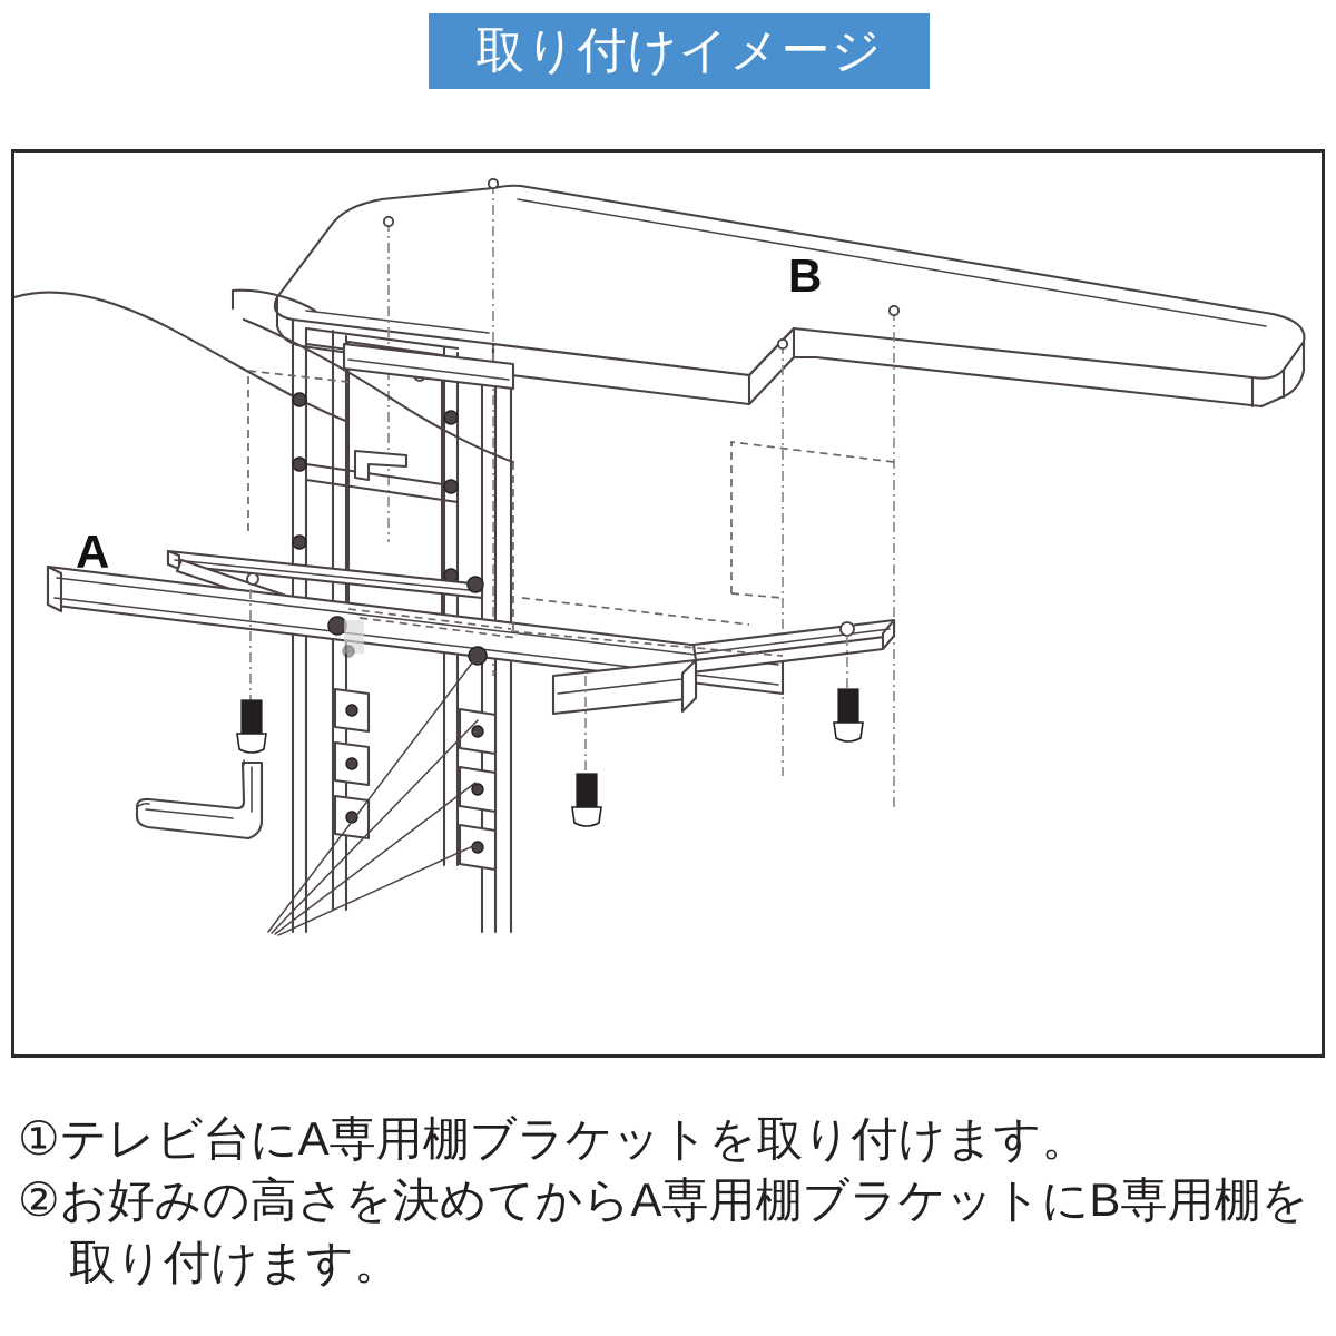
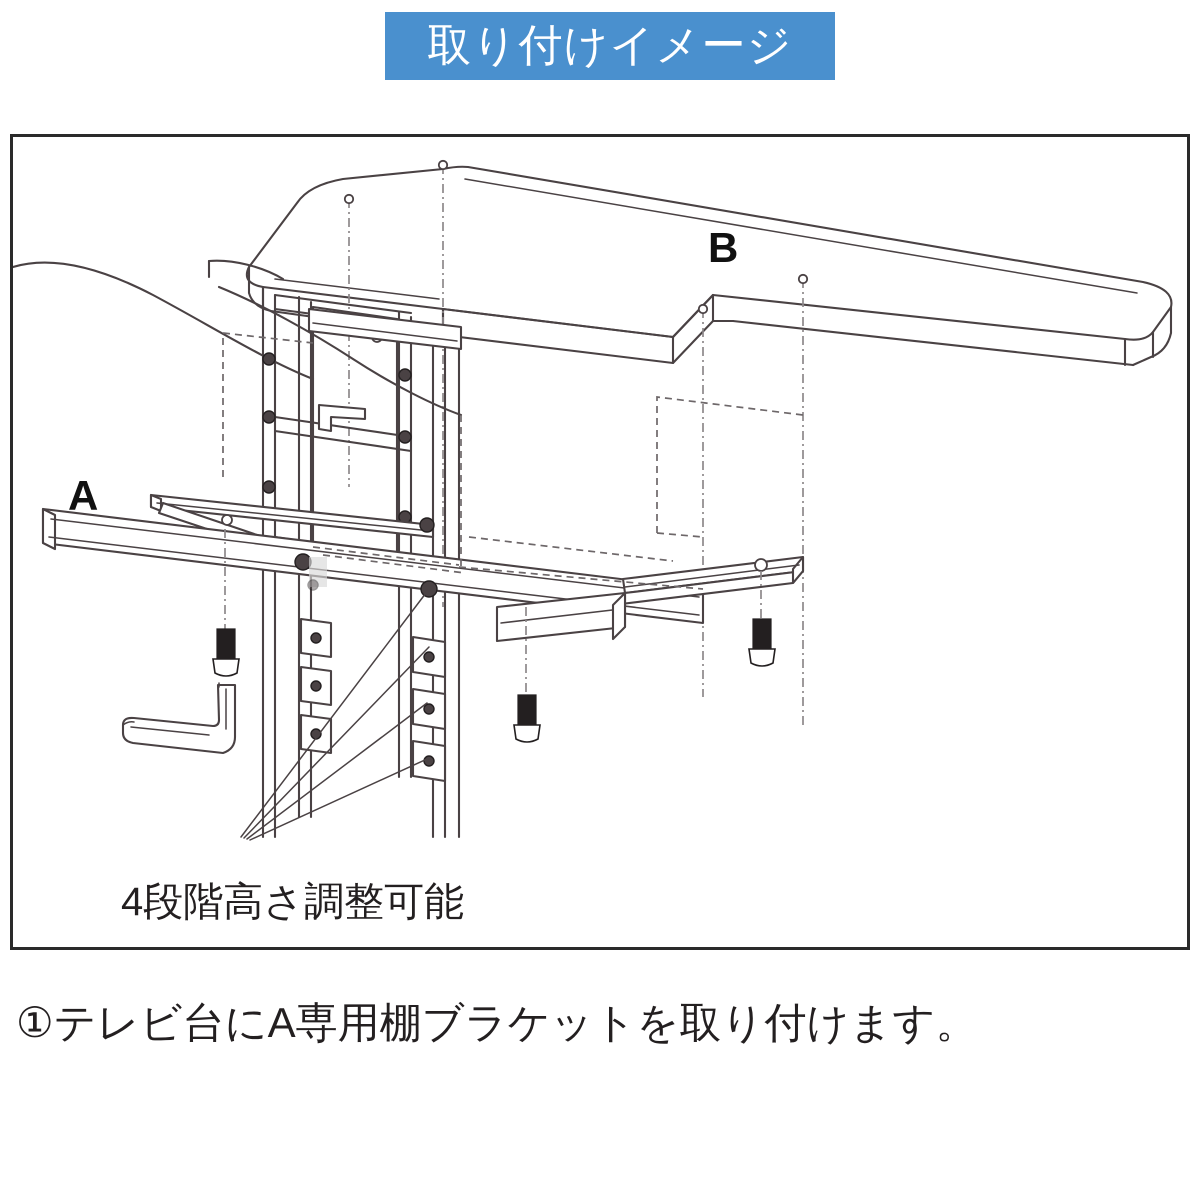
  取り付けイメージ
  A
  B
+ 4段階高さ調整可能
  ①テレビ台にA専用棚ブラケットを取り付けます。
- ②お好みの高さを決めてからA専用棚ブラケットにB専用棚を
- 取り付けます。
